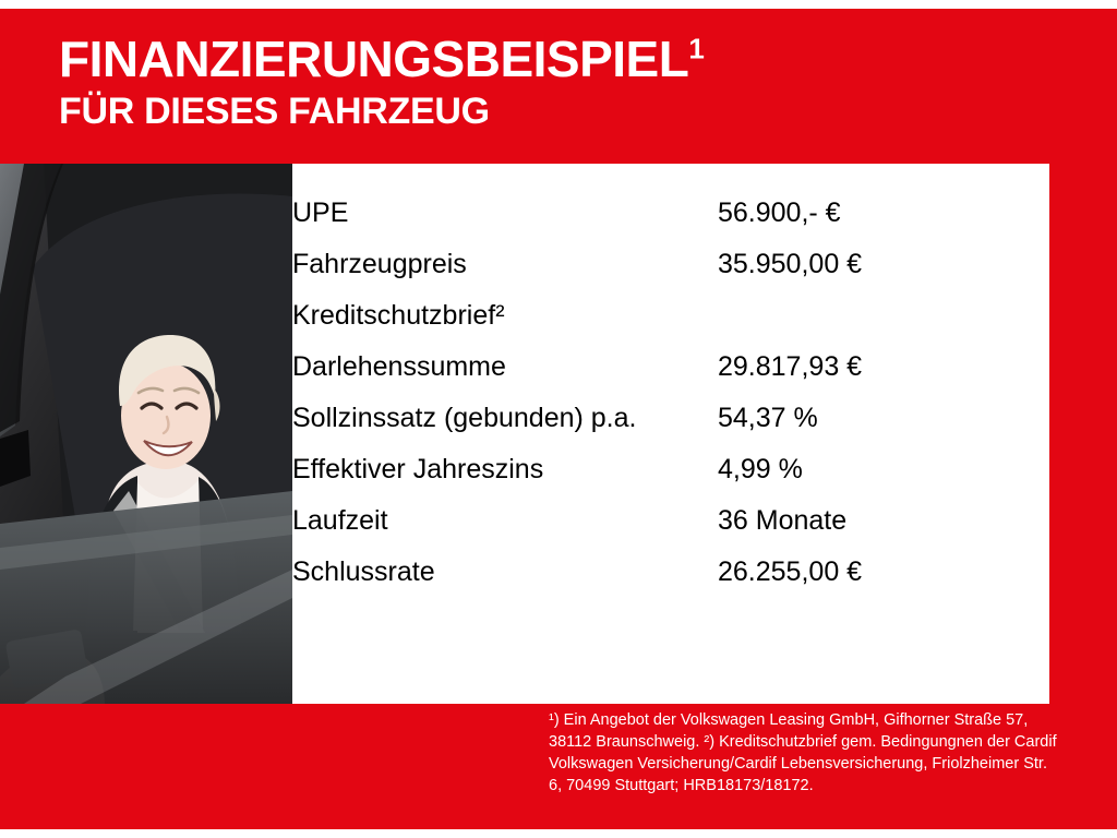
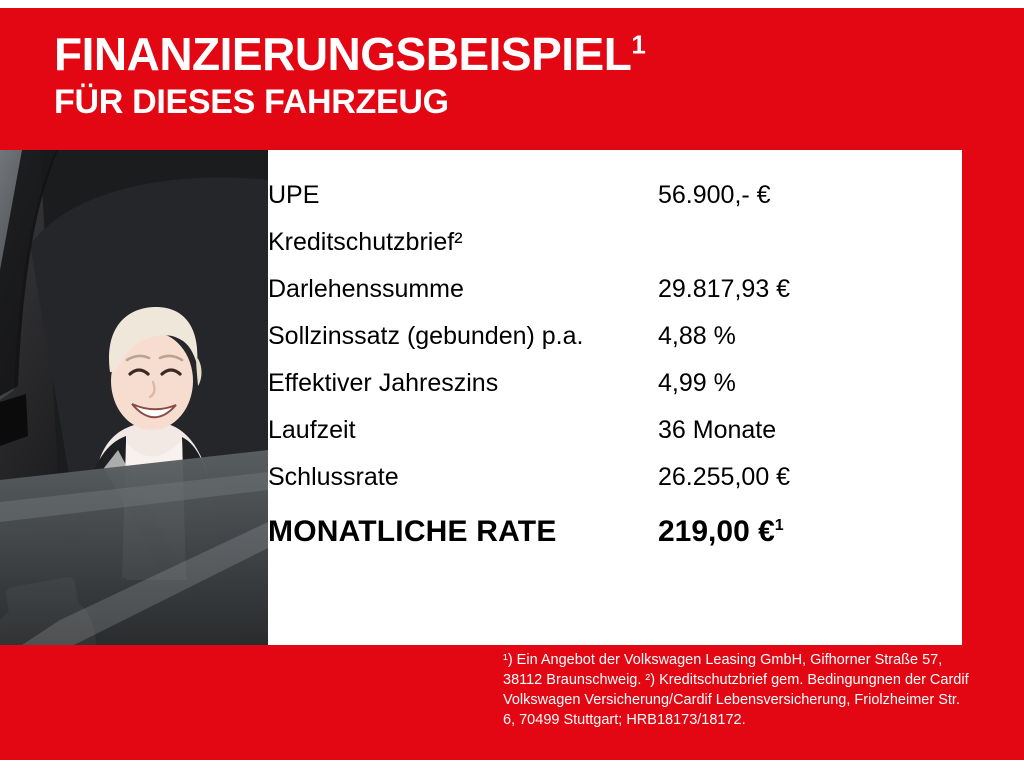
  FINANZIERUNGSBEISPIEL1
  FÜR DIESES FAHRZEUG
  UPE	56.900,- €
- Fahrzeugpreis	35.950,00 €
  Kreditschutzbrief²
  Darlehenssumme	29.817,93 €
- Sollzinssatz (gebunden) p.a.	54,37 %
+ Sollzinssatz (gebunden) p.a.	4,88 %
  Effektiver Jahreszins	4,99 %
  Laufzeit	36 Monate
  Schlussrate	26.255,00 €
+ MONATLICHE RATE	219,00 €1
  ¹) Ein Angebot der Volkswagen Leasing GmbH, Gifhorner Straße 57, 38112 Braunschweig. ²) Kreditschutzbrief gem. Bedingungnen der Cardif Volkswagen Versicherung/Cardif Lebensversicherung, Friolzheimer Str. 6, 70499 Stuttgart; HRB18173/18172.
